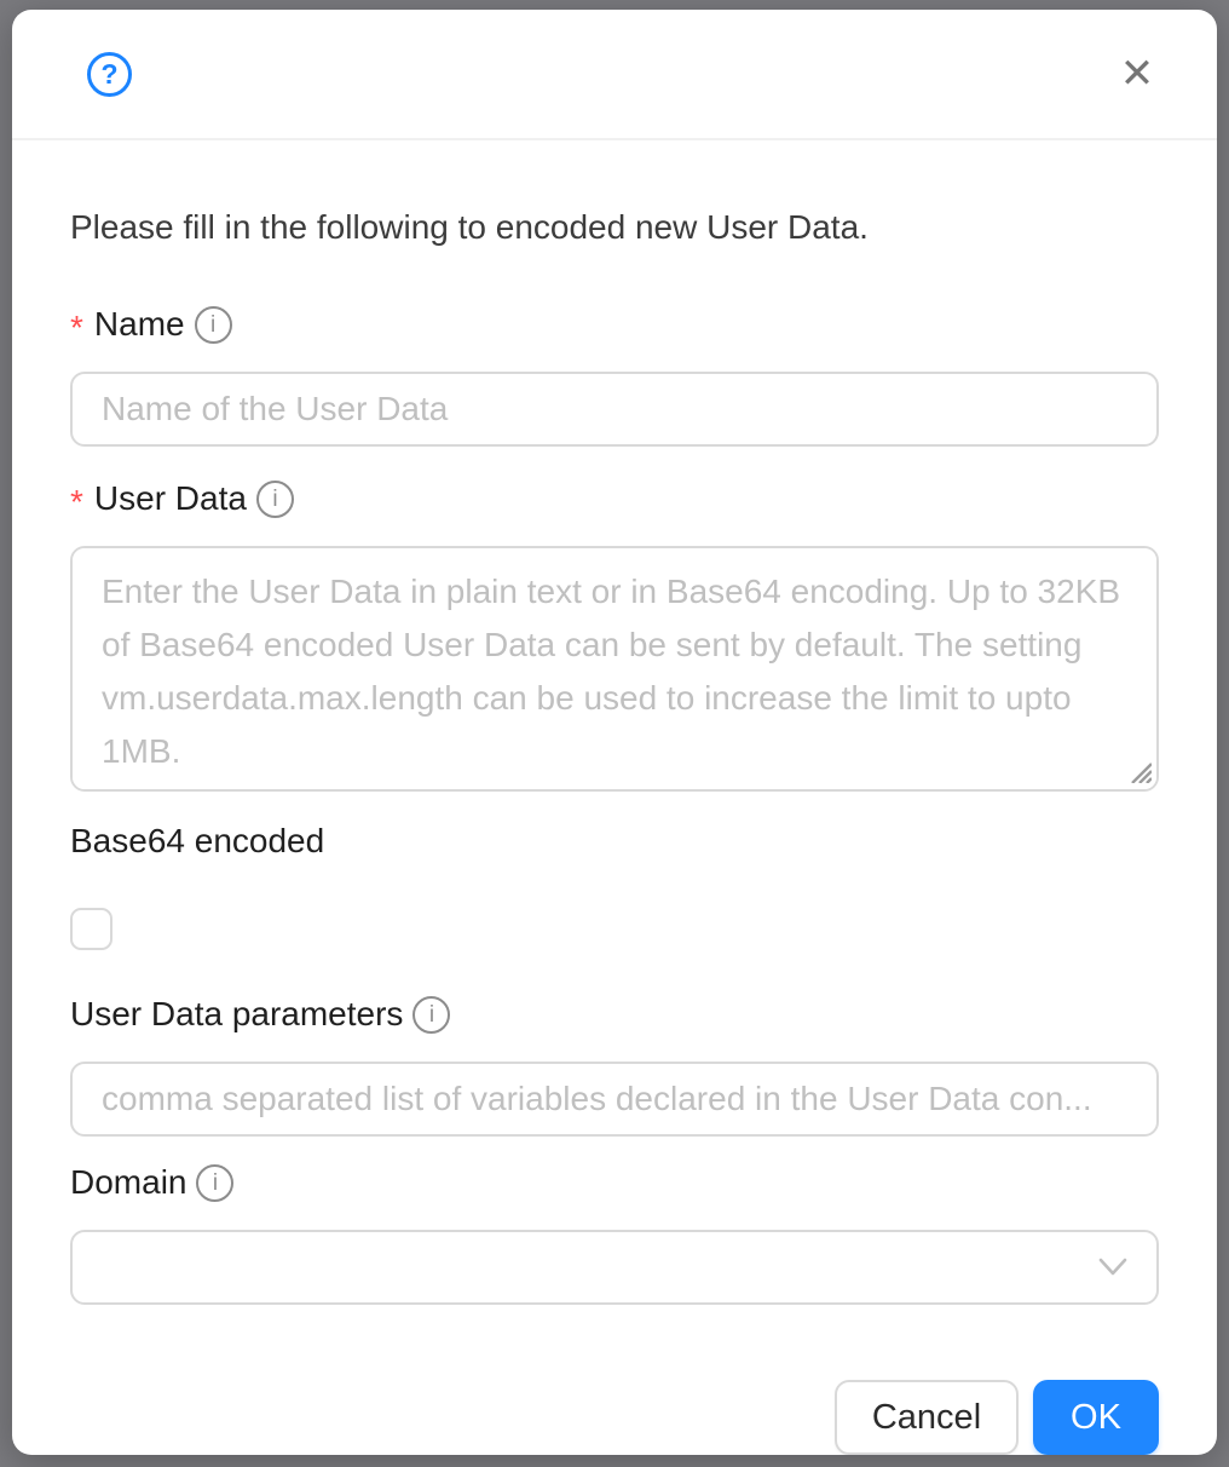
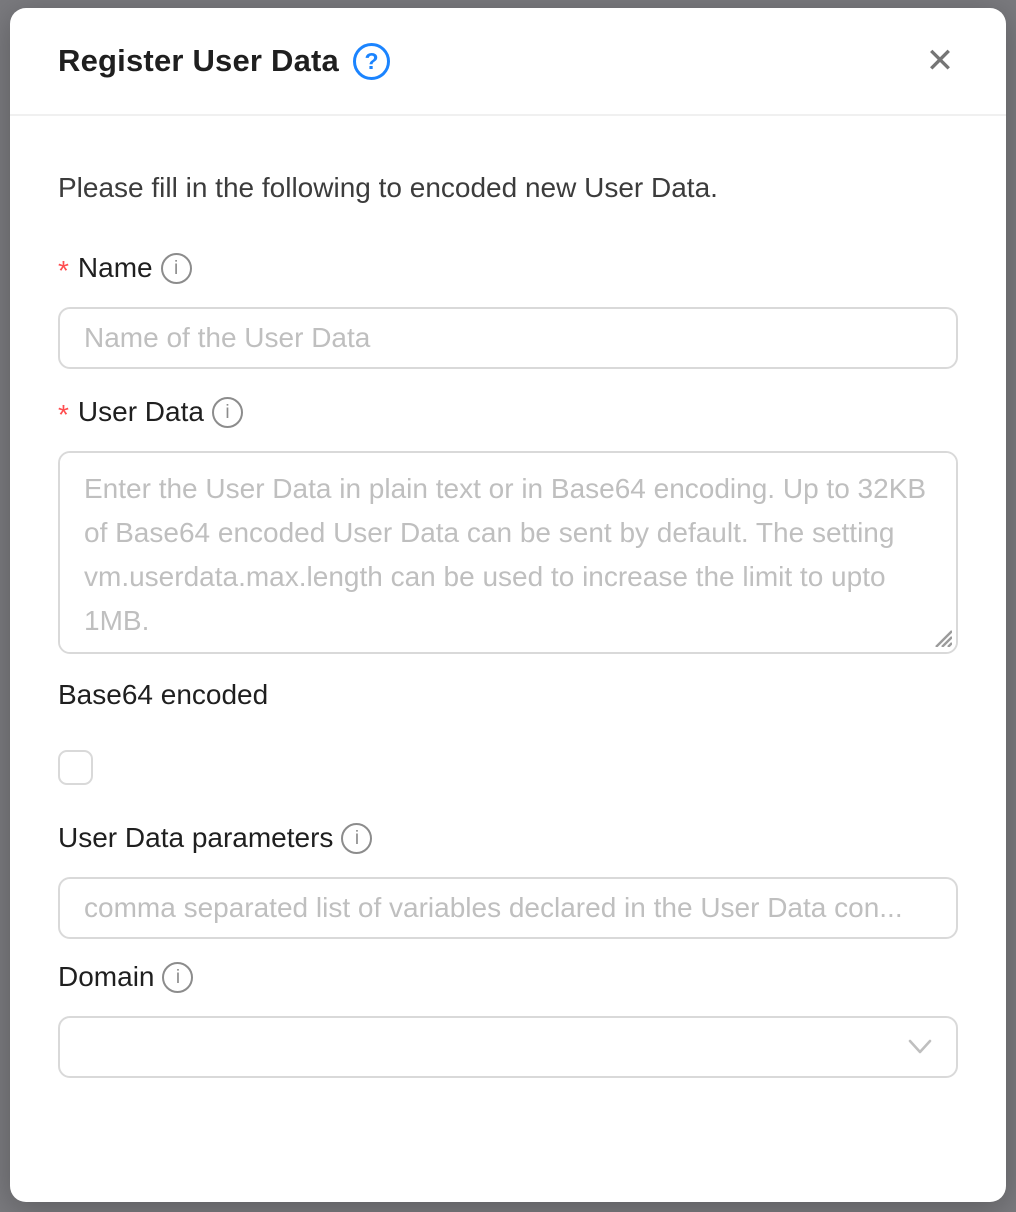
+ Register User Data
  ?
  ✕
  Please fill in the following to encoded new User Data.
  *
  Name
  i
  Name of the User Data
  *
  User Data
  i
  Base64 encoded
  User Data parameters
  i
  comma separated list of variables declared in the User Data con...
  Domain
  i
- Cancel
- OK
